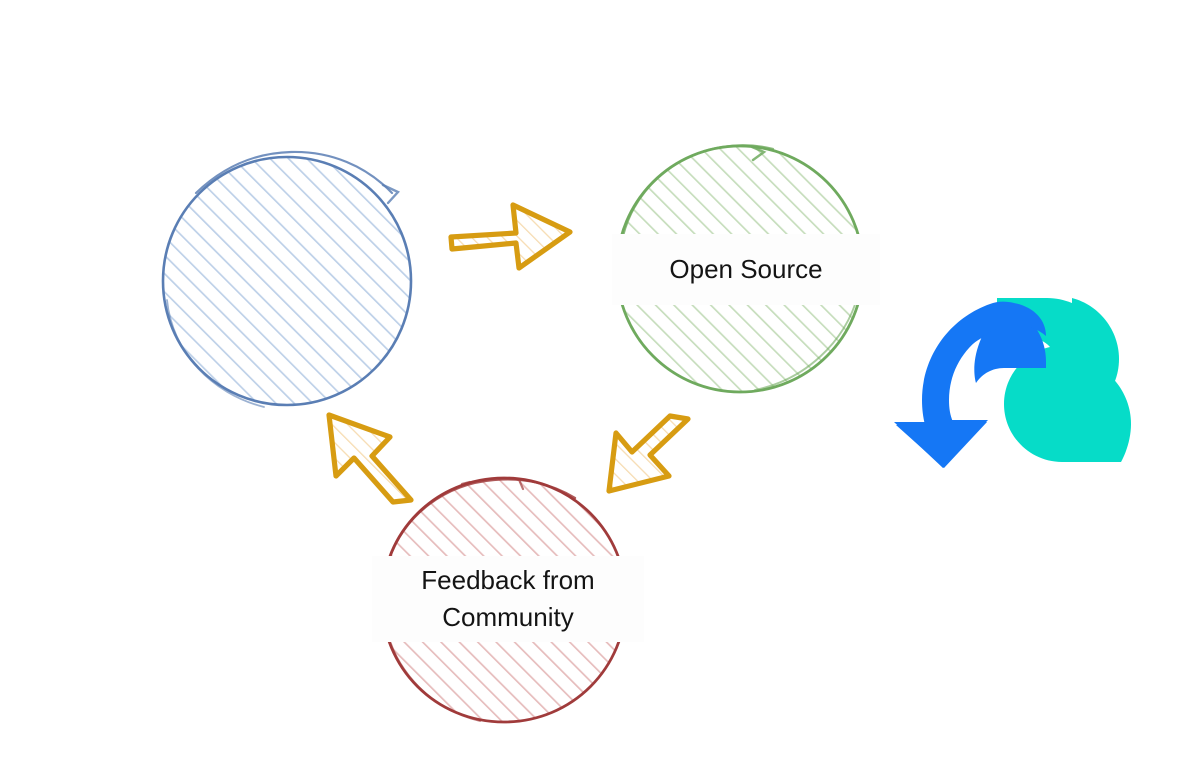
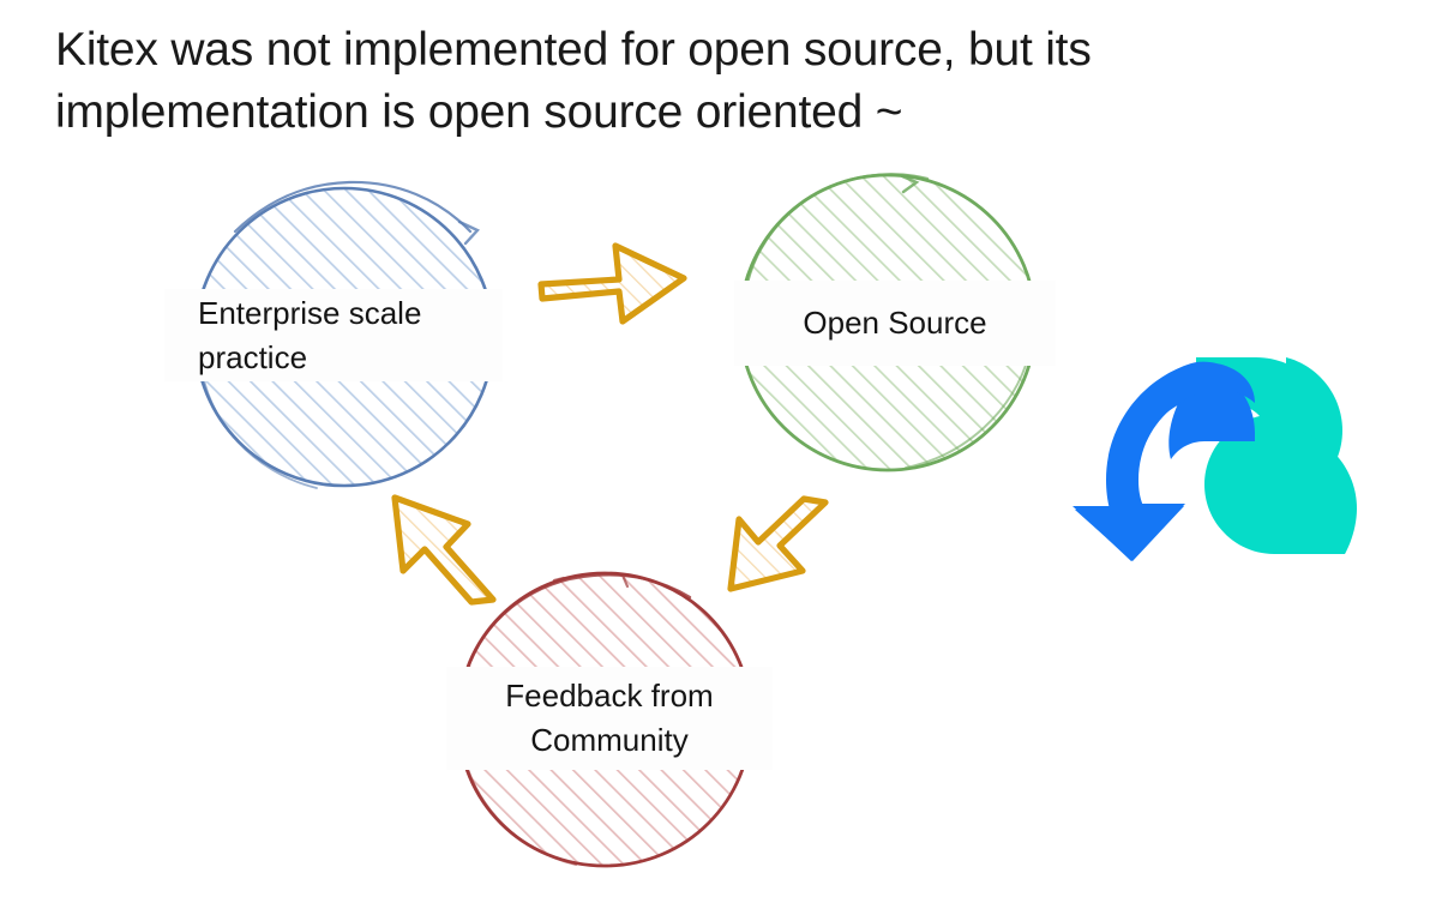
+ Kitex was not implemented for open source, but its implementation is open source oriented ~
+ Enterprise scale practice
  Open Source
  Feedback from Community
